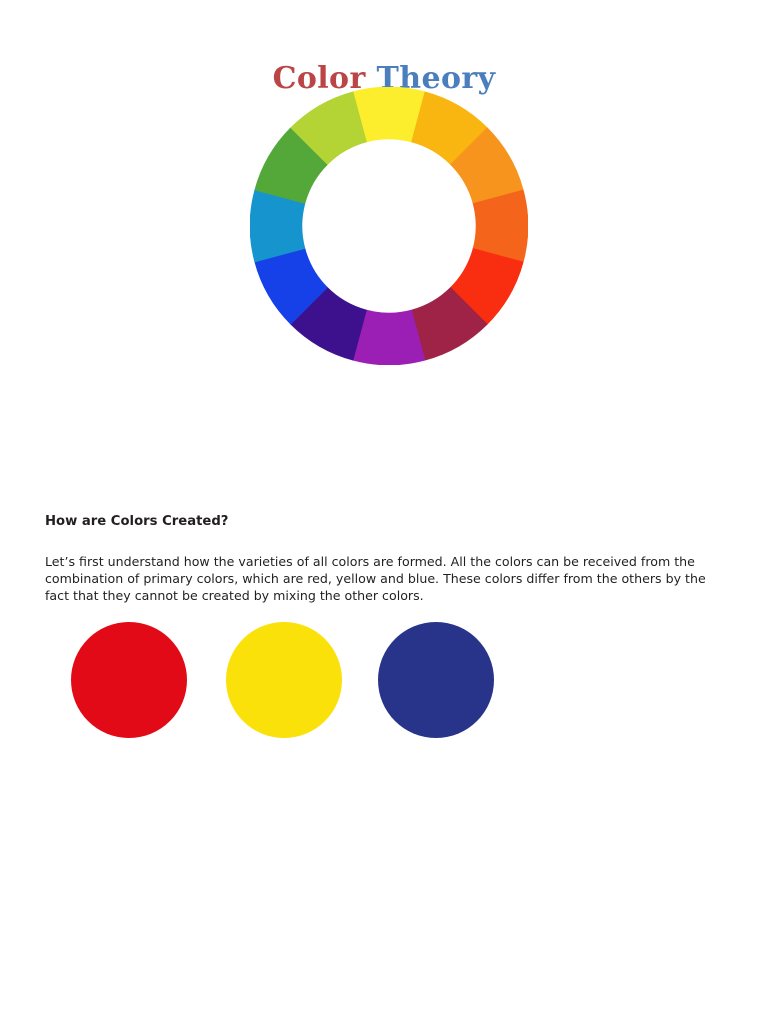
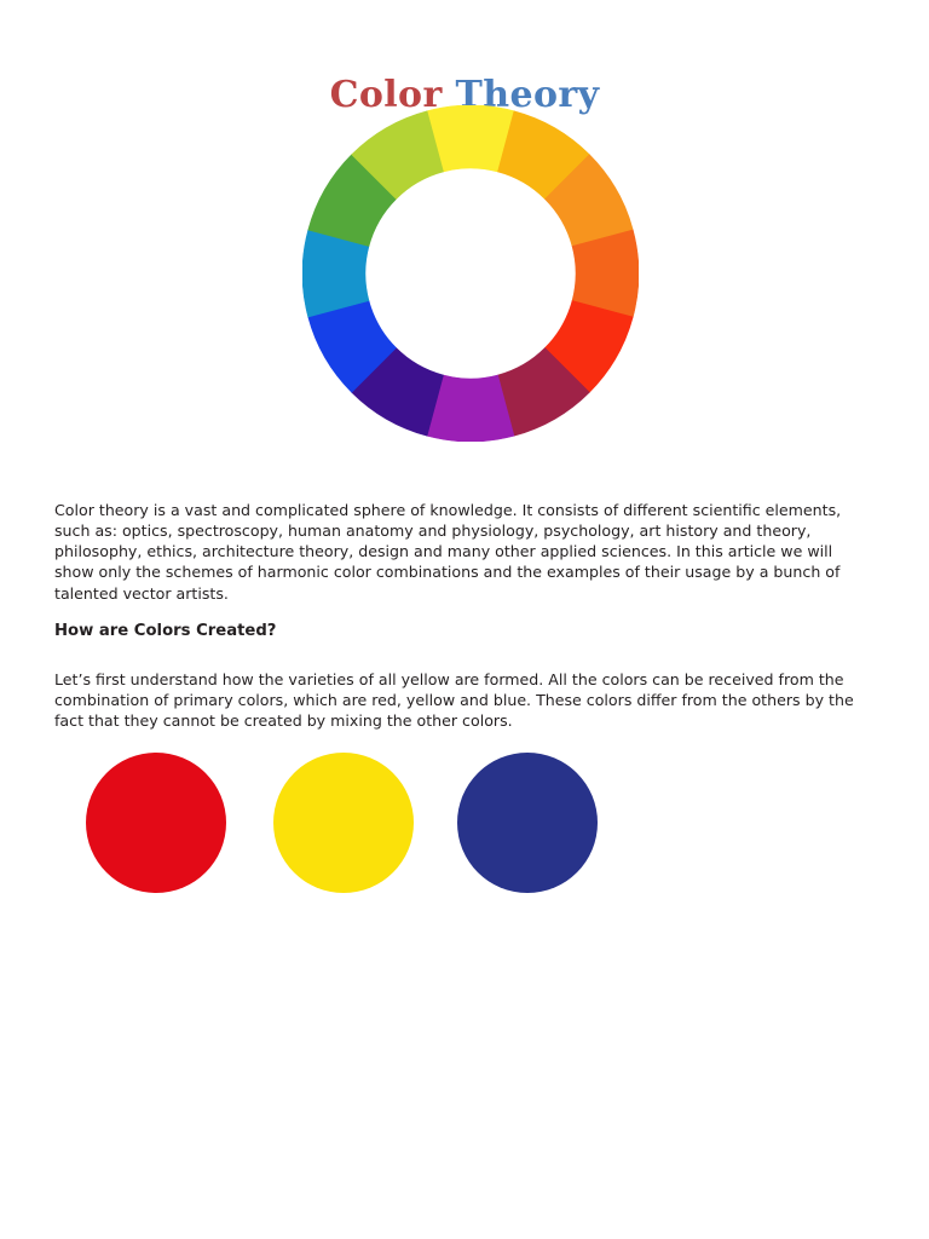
  Color Theory
+ Color theory is a vast and complicated sphere of knowledge. It consists of different scientific elements, such as: optics, spectroscopy, human anatomy and physiology, psychology, art history and theory, philosophy, ethics, architecture theory, design and many other applied sciences. In this article we will show only the schemes of harmonic color combinations and the examples of their usage by a bunch of talented vector artists.
  How are Colors Created?
- Let’s first understand how the varieties of all colors are formed. All the colors can be received from the combination of primary colors, which are red, yellow and blue. These colors differ from the others by the fact that they cannot be created by mixing the other colors.
+ Let’s first understand how the varieties of all yellow are formed. All the colors can be received from the combination of primary colors, which are red, yellow and blue. These colors differ from the others by the fact that they cannot be created by mixing the other colors.
